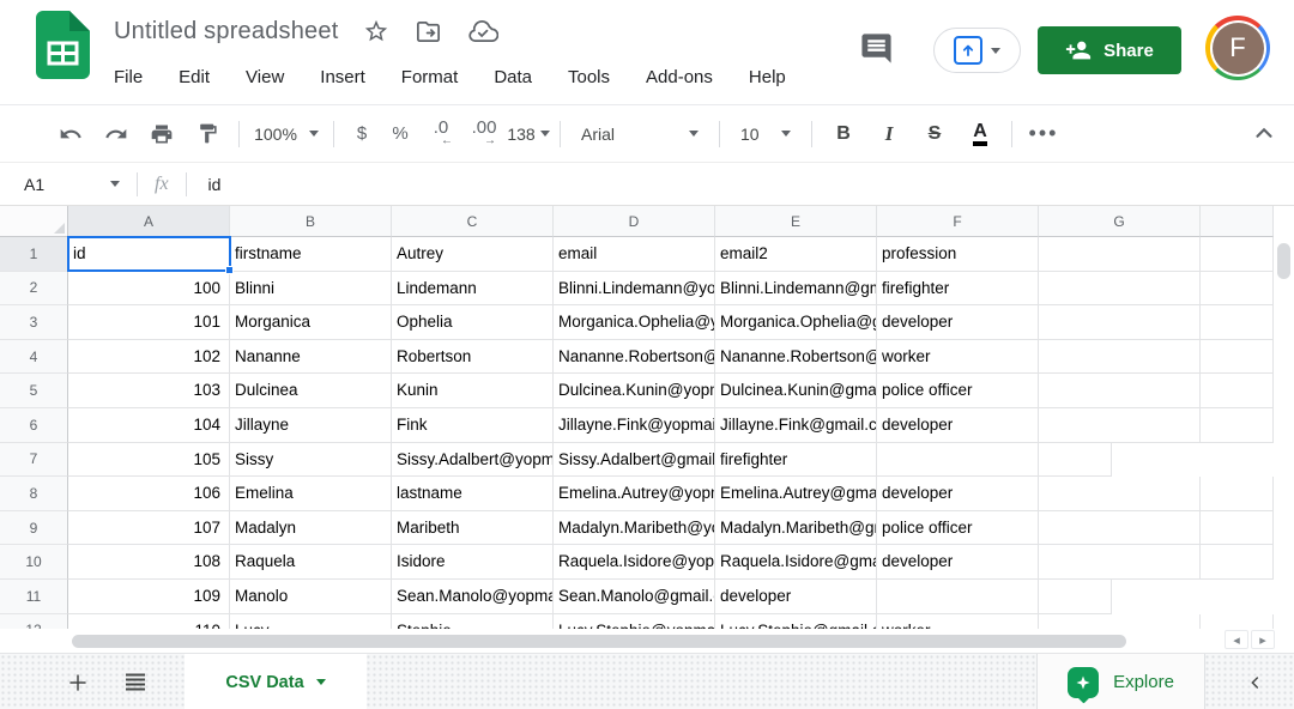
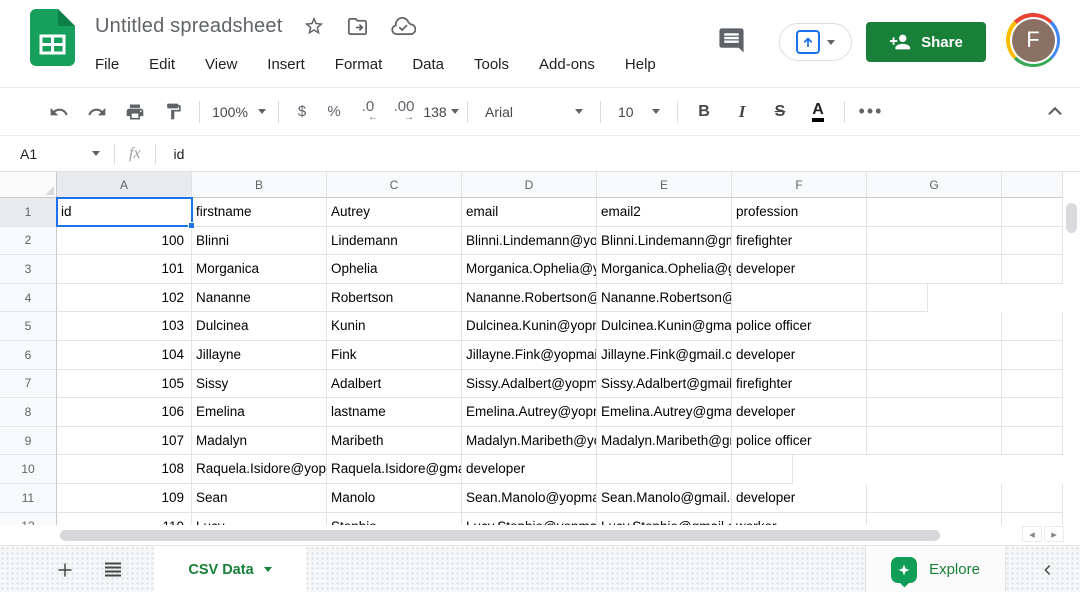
  Untitled spreadsheet
  File
  Edit
  View
  Insert
  Format
  Data
  Tools
  Add-ons
  Help
  Share
  F
  100%
  $
  %
  .0
  ←
  .00
  →
  138
  Arial
  10
  B
  I
  S
  A
  •••
  A1
  fx
  id
  A
  B
  C
  D
  E
  F
  G
  1
  id
  firstname
  Autrey
  email
  email2
  profession
  2
  100
  Blinni
  Lindemann
  Blinni.Lindemann@gm
  firefighter
  3
  101
  Morganica
  Ophelia
  Morganica.Ophelia@g
  developer
  4
  102
  Nananne
  Robertson
- worker
  5
  103
  Dulcinea
  Kunin
  Dulcinea.Kunin@gma
  police officer
  6
  104
  Jillayne
  Fink
  Jillayne.Fink@yopmai
  Jillayne.Fink@gmail.c
  developer
  7
  105
  Sissy
+ Adalbert
  Sissy.Adalbert@yopm
  Sissy.Adalbert@gmail
  firefighter
  8
  106
  Emelina
  lastname
  Emelina.Autrey@gma
  developer
  9
  107
  Madalyn
  Maribeth
  police officer
  10
  108
- Raquela
- Isidore
  Raquela.Isidore@yop
  Raquela.Isidore@gma
  developer
  11
  109
+ Sean
  Manolo
  Sean.Manolo@yopma
  Sean.Manolo@gmail.
  developer
  ◂
  ▸
  CSV Data
  Explore
